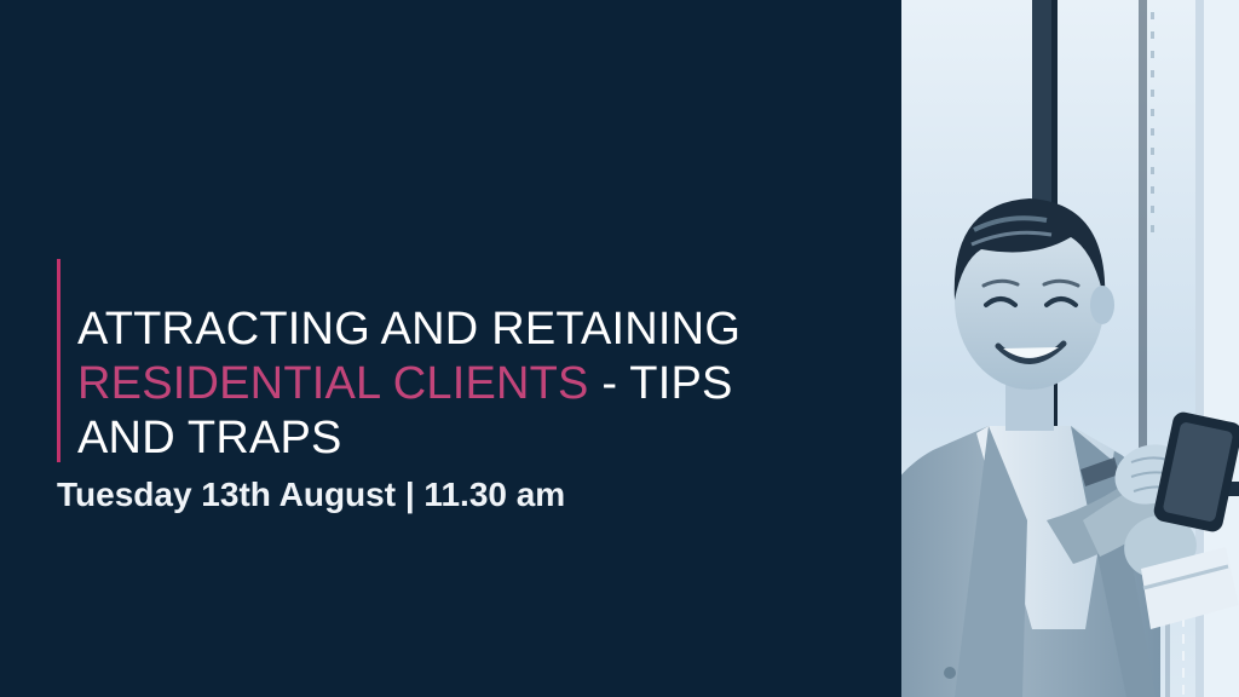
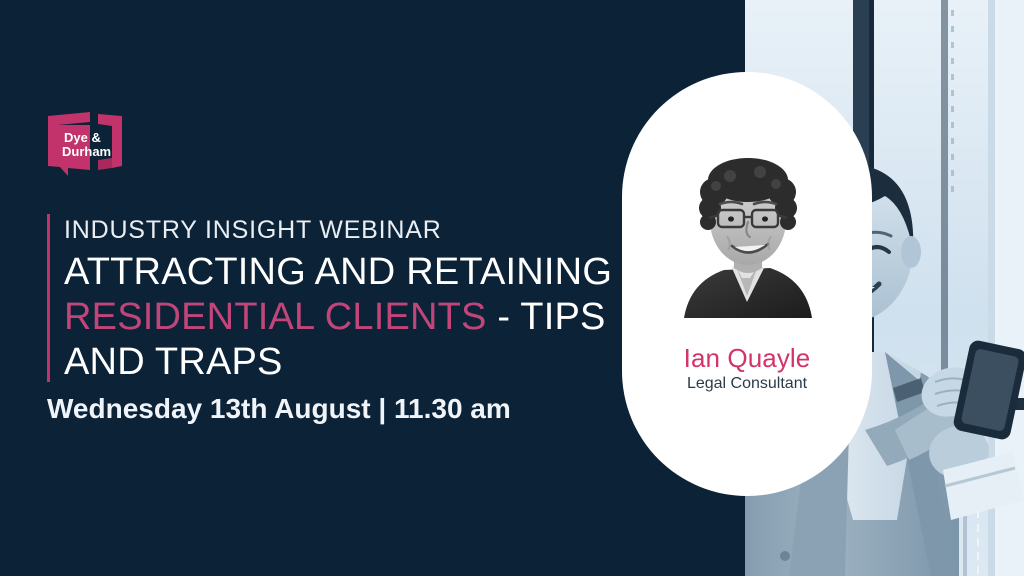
+ Ian Quayle
+ Legal Consultant
+ Dye &
+ Durham
+ INDUSTRY INSIGHT WEBINAR
  ATTRACTING AND RETAINING RESIDENTIAL CLIENTS - TIPS AND TRAPS
- Tuesday 13th August | 11.30 am
+ Wednesday 13th August | 11.30 am
